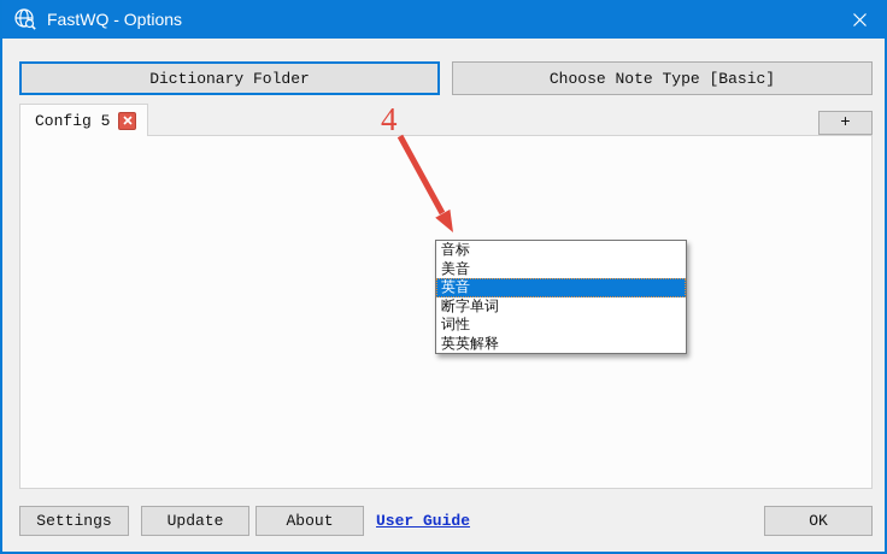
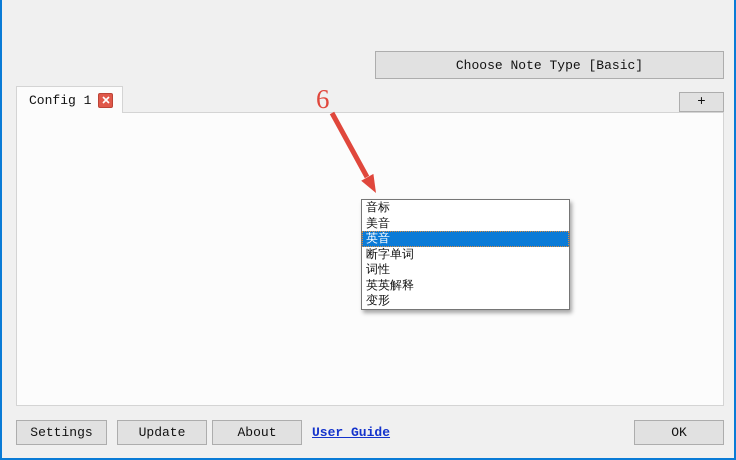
- FastWQ - Options
- Dictionary Folder
  Choose Note Type [Basic]
- Config 5
+ Config 1
  +
  音标
  美音
  英音
  断字单词
  词性
  英英解释
+ 变形
- 4
+ 6
  Settings
  Update
  About
  User Guide
  OK
